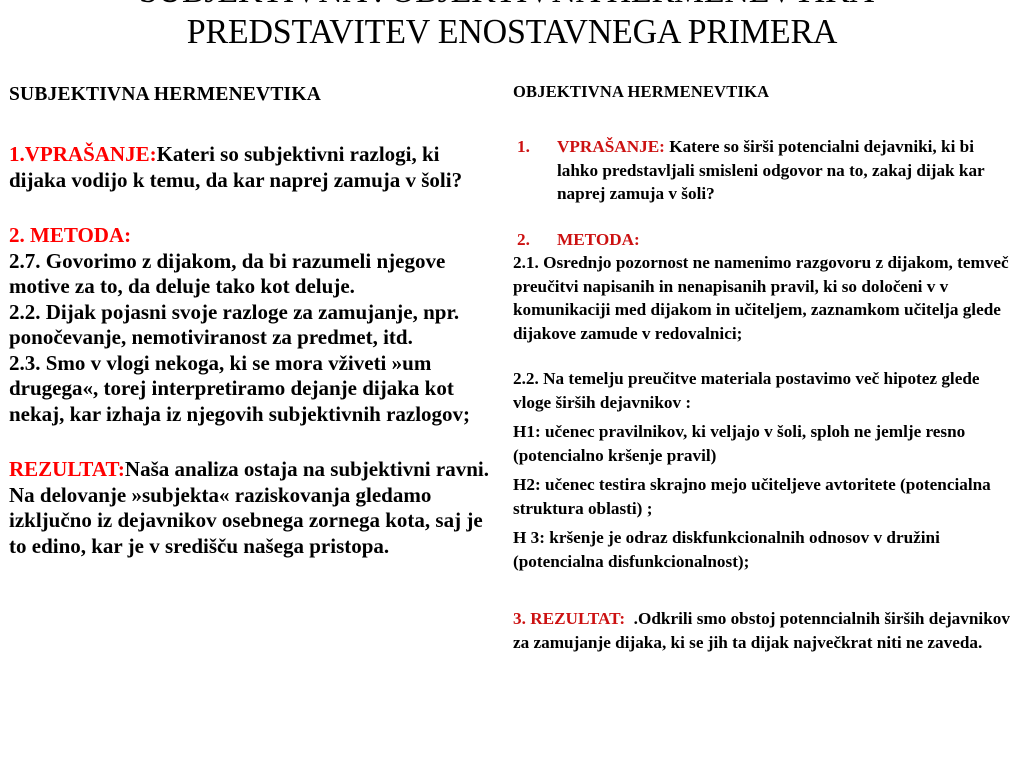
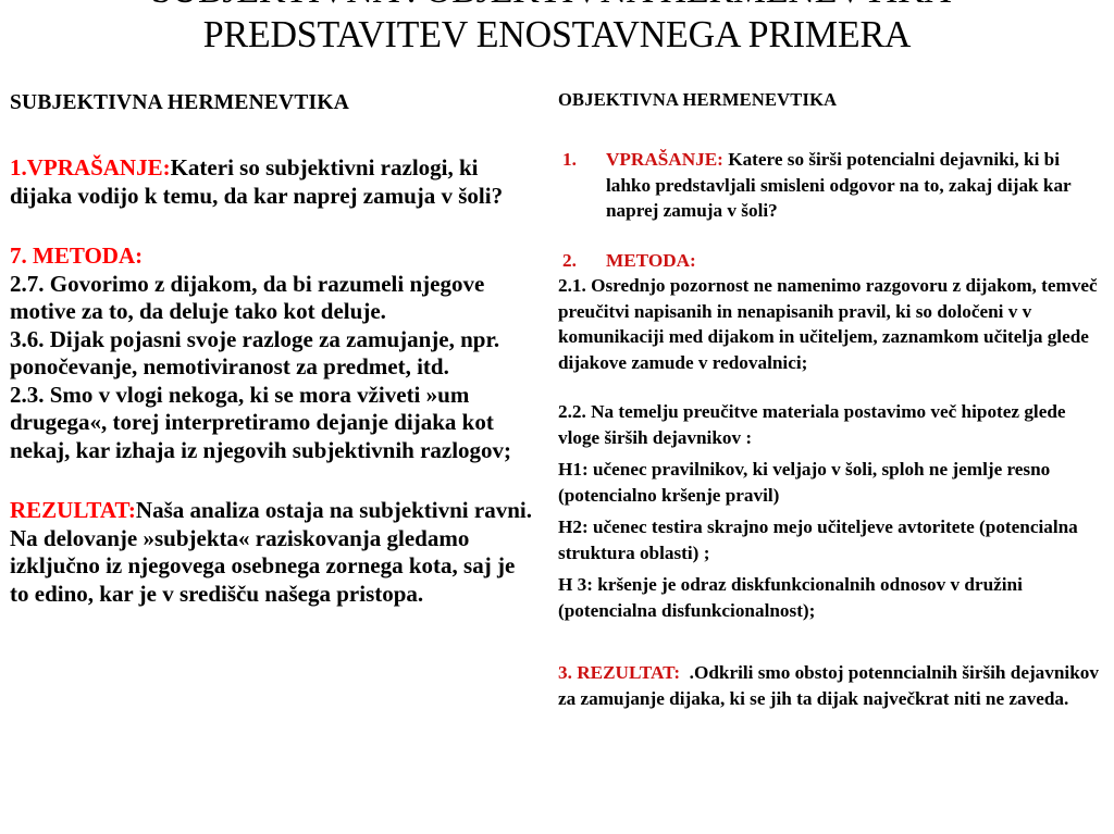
  PREDSTAVITEV ENOSTAVNEGA PRIMERA
  SUBJEKTIVNA HERMENEVTIKA
  1.VPRAŠANJE:Kateri so subjektivni razlogi, ki dijaka vodijo k temu, da kar naprej zamuja v šoli?
- 2. METODA:
+ 7. METODA:
  2.7. Govorimo z dijakom, da bi razumeli njegove motive za to, da deluje tako kot deluje.
- 2.2. Dijak pojasni svoje razloge za zamujanje, npr. ponočevanje, nemotiviranost za predmet, itd.
+ 3.6. Dijak pojasni svoje razloge za zamujanje, npr. ponočevanje, nemotiviranost za predmet, itd.
  2.3. Smo v vlogi nekoga, ki se mora vživeti »um drugega«, torej interpretiramo dejanje dijaka kot nekaj, kar izhaja iz njegovih subjektivnih razlogov;
- REZULTAT:Naša analiza ostaja na subjektivni ravni. Na delovanje »subjekta« raziskovanja gledamo izključno iz dejavnikov osebnega zornega kota, saj je to edino, kar je v središču našega pristopa.
+ REZULTAT:Naša analiza ostaja na subjektivni ravni. Na delovanje »subjekta« raziskovanja gledamo izključno iz njegovega osebnega zornega kota, saj je to edino, kar je v središču našega pristopa.
  OBJEKTIVNA HERMENEVTIKA
  1.
  VPRAŠANJE: Katere so širši potencialni dejavniki, ki bi lahko predstavljali smisleni odgovor na to, zakaj dijak kar naprej zamuja v šoli?
  2.
  METODA:
  2.1. Osrednjo pozornost ne namenimo razgovoru z dijakom, temveč preučitvi napisanih in nenapisanih pravil, ki so določeni v v komunikaciji med dijakom in učiteljem, zaznamkom učitelja glede dijakove zamude v redovalnici;
  2.2. Na temelju preučitve materiala postavimo več hipotez glede vloge širših dejavnikov :
  H1: učenec pravilnikov, ki veljajo v šoli, sploh ne jemlje resno (potencialno kršenje pravil)
  H2: učenec testira skrajno mejo učiteljeve avtoritete (potencialna struktura oblasti) ;
  H 3: kršenje je odraz diskfunkcionalnih odnosov v družini (potencialna disfunkcionalnost);
  3. REZULTAT: .Odkrili smo obstoj potenncialnih širših dejavnikov za zamujanje dijaka, ki se jih ta dijak največkrat niti ne zaveda.
